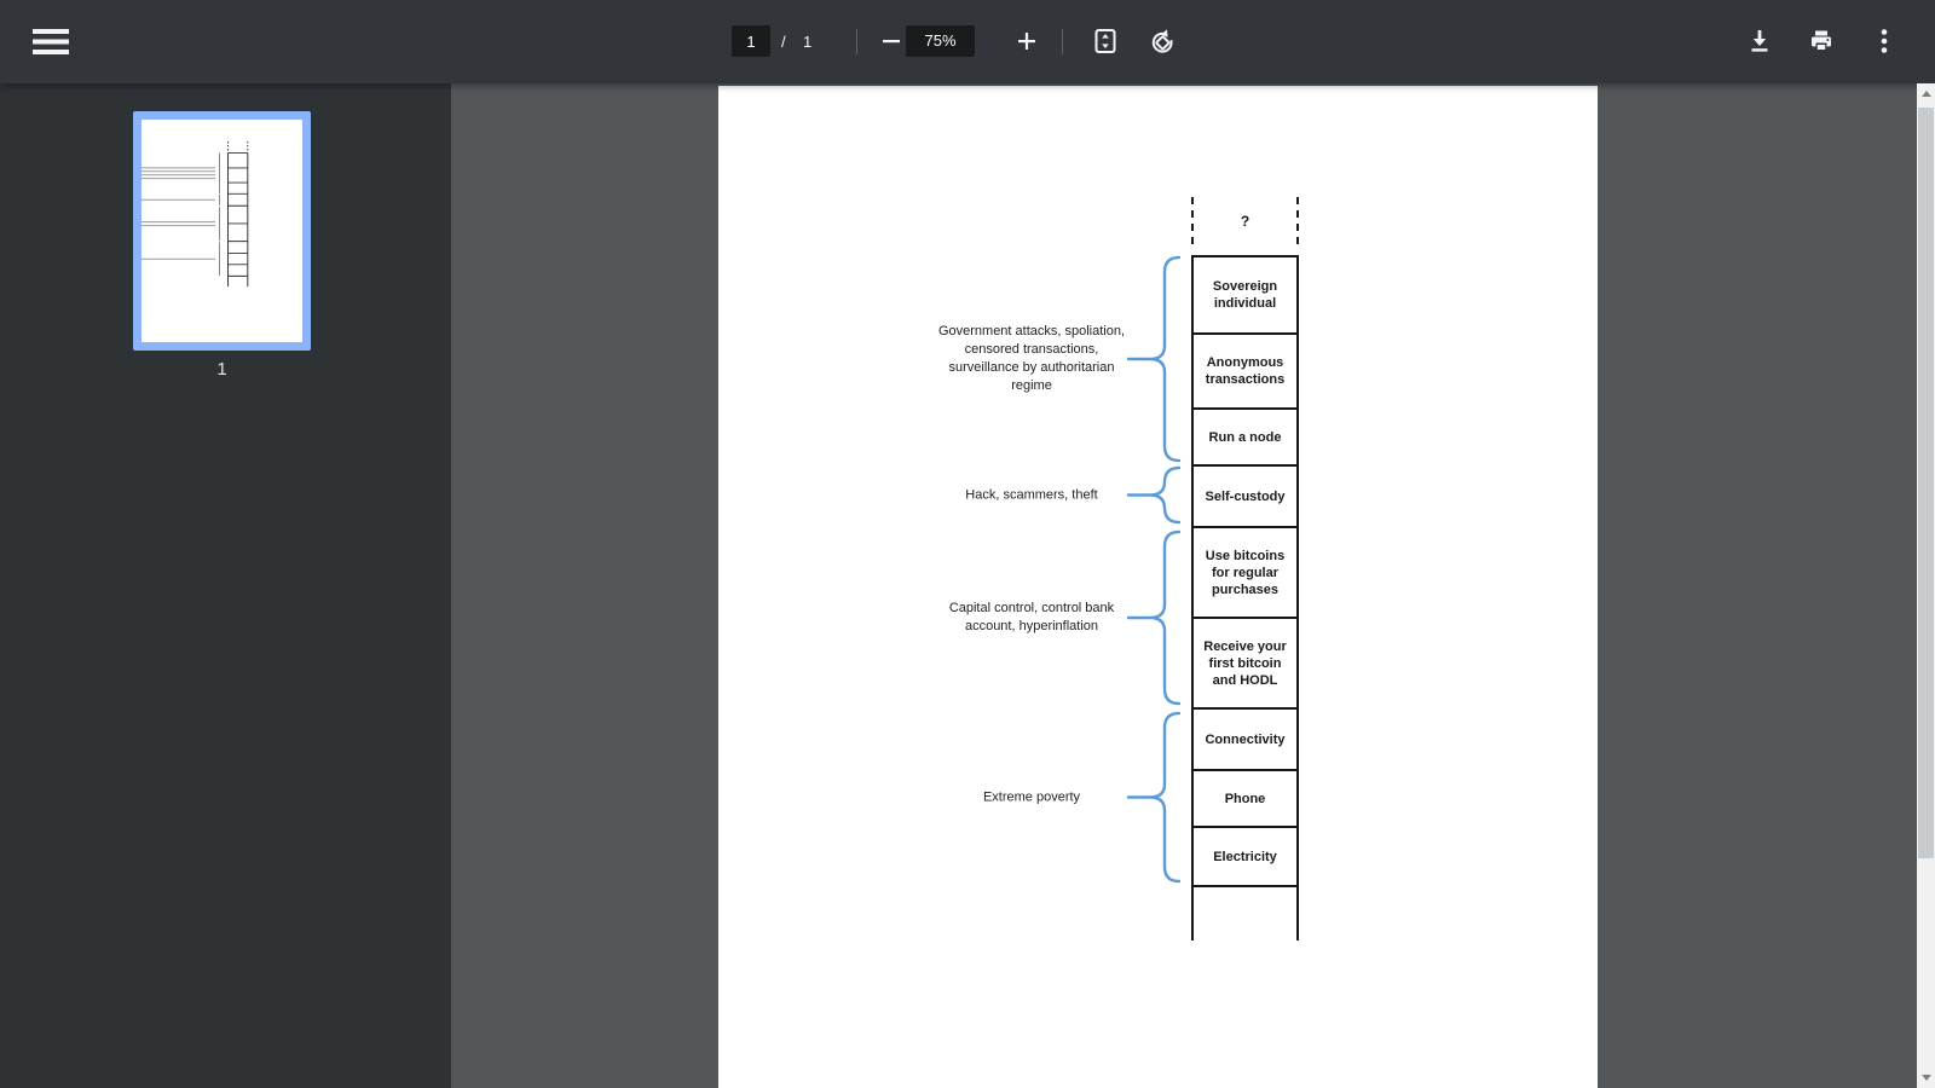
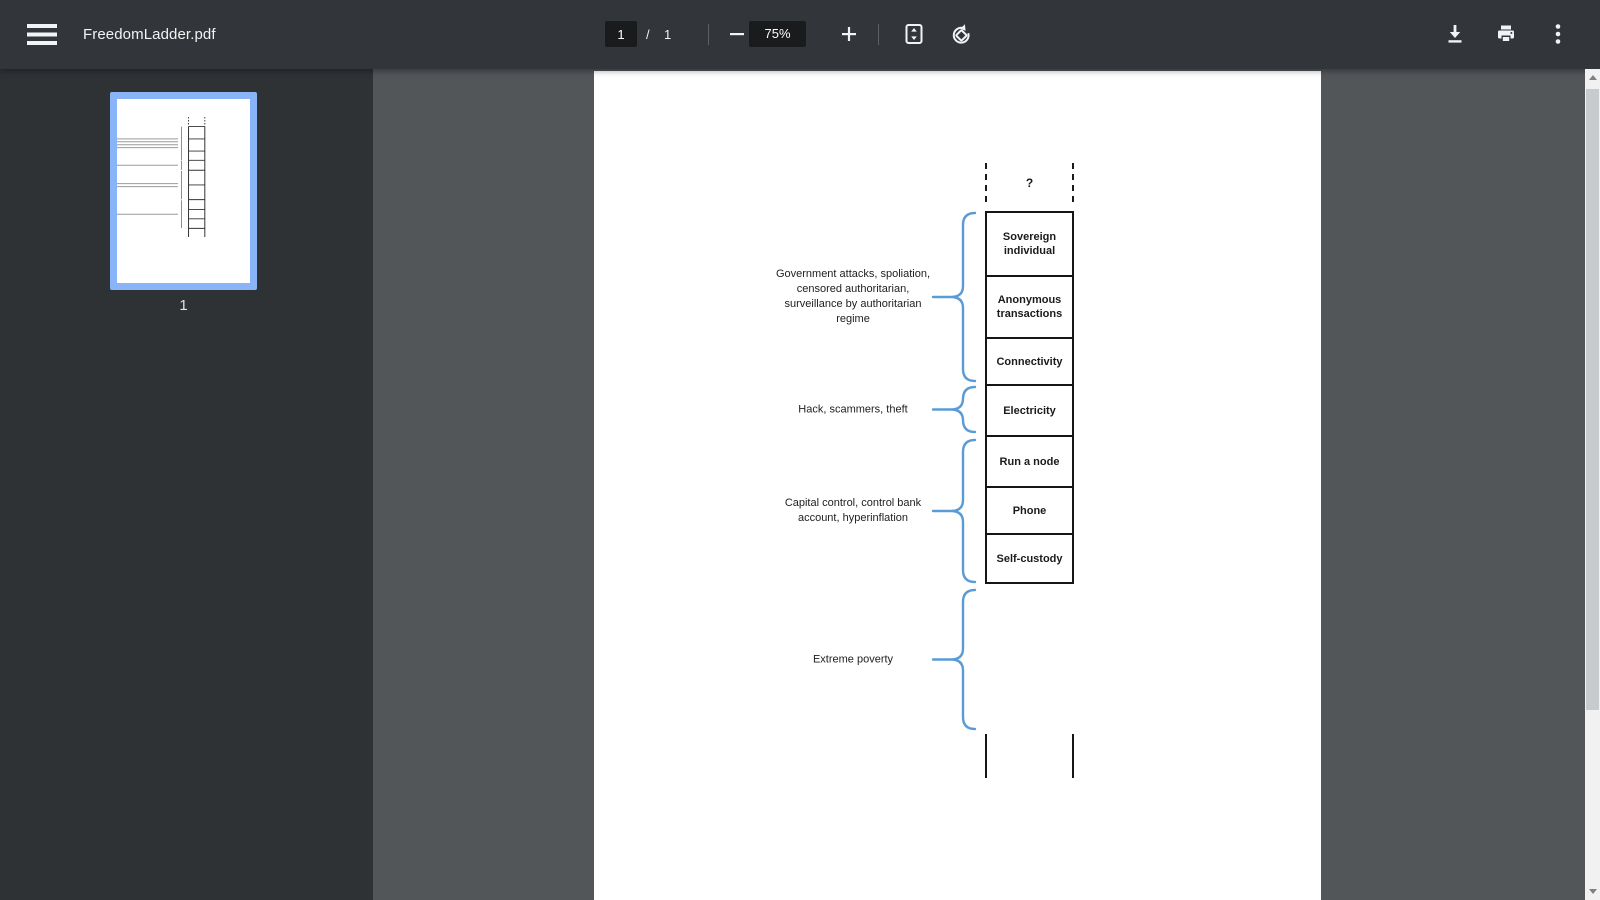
+ FreedomLadder.pdf
  1
  /
  1
  75%
  1
  ?
  Sovereign individual
  Anonymous transactions
- Run a node
+ Connectivity
- Self-custody
+ Electricity
- Use bitcoins for regular purchases
- Receive your first bitcoin and HODL
- Connectivity
+ Run a node
  Phone
- Electricity
+ Self-custody
- Government attacks, spoliation, censored transactions, surveillance by authoritarian regime
+ Government attacks, spoliation, censored authoritarian, surveillance by authoritarian regime
  Hack, scammers, theft
  Capital control, control bank account, hyperinflation
  Extreme poverty
